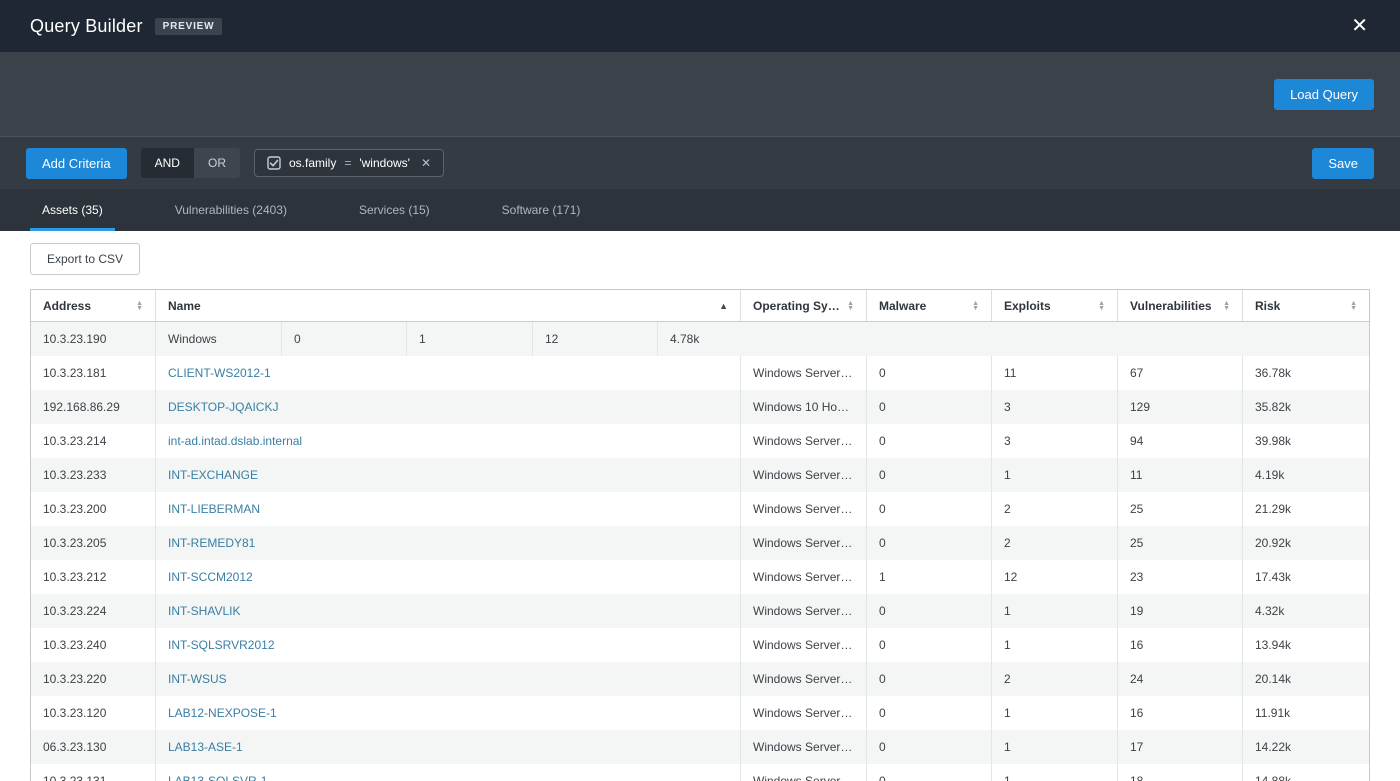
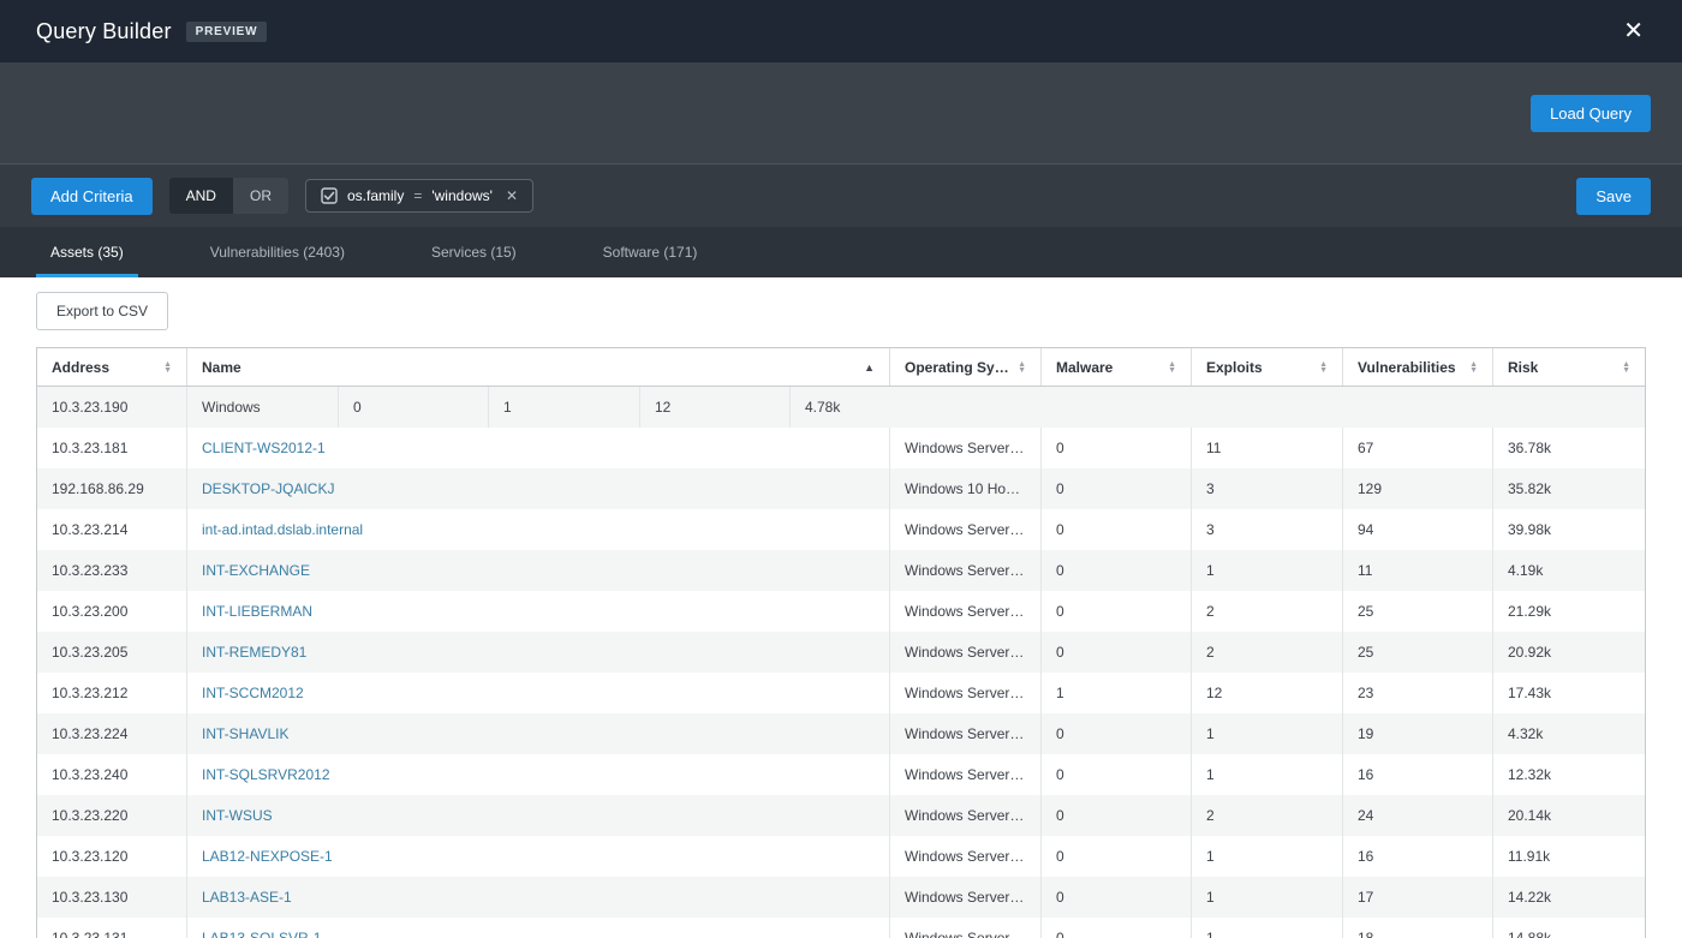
  Query Builder
  PREVIEW
  ✕
  Load Query
  Add Criteria
  AND
  OR
  os.family
  =
  'windows'
  ✕
  Save
  Assets (35)
  Vulnerabilities (2403)
  Services (15)
  Software (171)
  Export to CSV
  Address
  Name
  ▲
  Operating Syst
  Malware
  Exploits
  Vulnerabilities
  Risk
  10.3.23.190
  Windows
  0
  1
  12
  4.78k
  10.3.23.181
  CLIENT-WS2012-1
  Windows Server 2…
  0
  11
  67
  36.78k
  192.168.86.29
  DESKTOP-JQAICKJ
  Windows 10 Home…
  0
  3
  129
  35.82k
  10.3.23.214
  int-ad.intad.dslab.internal
  Windows Server 2…
  0
  3
  94
  39.98k
  10.3.23.233
  INT-EXCHANGE
  Windows Server 2…
  0
  1
  11
  4.19k
  10.3.23.200
  INT-LIEBERMAN
  Windows Server 2…
  0
  2
  25
  21.29k
  10.3.23.205
  INT-REMEDY81
  Windows Server 2…
  0
  2
  25
  20.92k
  10.3.23.212
  INT-SCCM2012
  Windows Server 2…
  1
  12
  23
  17.43k
  10.3.23.224
  INT-SHAVLIK
  Windows Server 2…
  0
  1
  19
  4.32k
  10.3.23.240
  INT-SQLSRVR2012
  Windows Server 2…
  0
  1
  16
- 13.94k
+ 12.32k
  10.3.23.220
  INT-WSUS
  Windows Server 2…
  0
  2
  24
  20.14k
  10.3.23.120
  LAB12-NEXPOSE-1
  Windows Server 2…
  0
  1
  16
  11.91k
- 06.3.23.130
+ 10.3.23.130
  LAB13-ASE-1
  Windows Server 2…
  0
  1
  17
  14.22k
